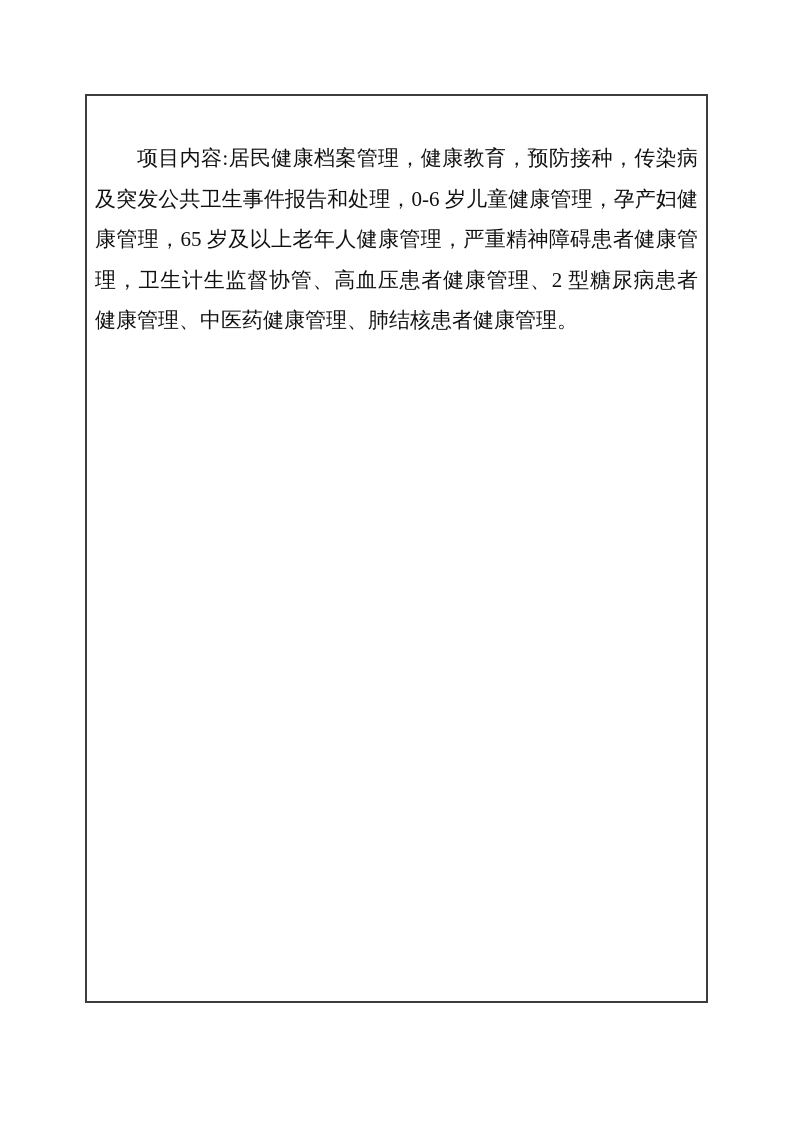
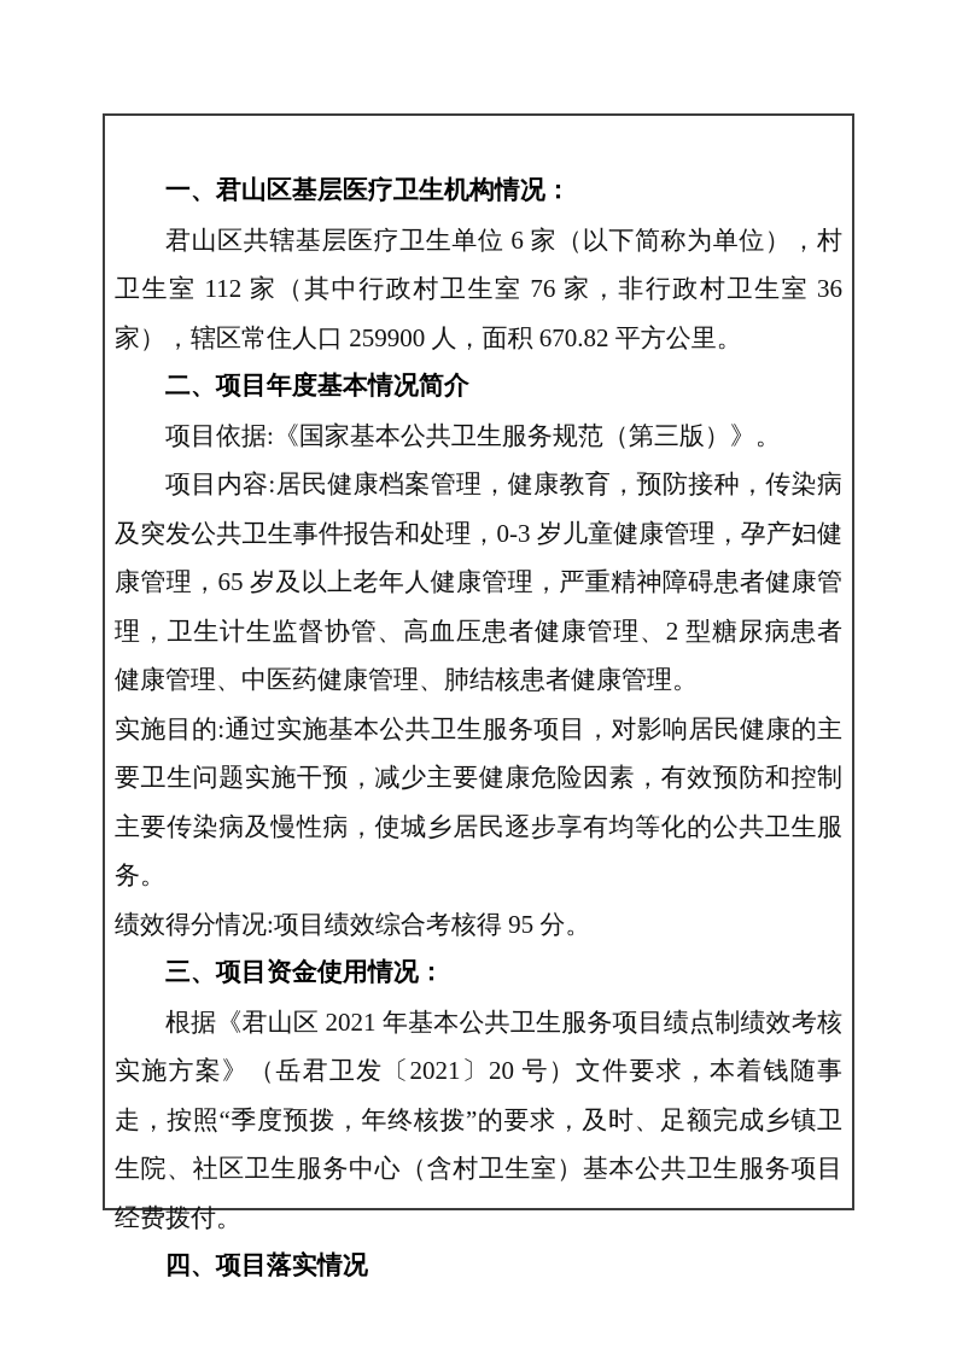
+ 一、君山区基层医疗卫生机构情况：
+ 君山区共辖基层医疗卫生单位 6 家（以下简称为单位），村卫生室 112 家（其中行政村卫生室 76 家，非行政村卫生室 36 家），辖区常住人口 259900 人，面积 670.82 平方公里。
+ 二、项目年度基本情况简介
+ 项目依据:《国家基本公共卫生服务规范（第三版）》。
- 项目内容:居民健康档案管理，健康教育，预防接种，传染病及突发公共卫生事件报告和处理，0-6 岁儿童健康管理，孕产妇健康管理，65 岁及以上老年人健康管理，严重精神障碍患者健康管理，卫生计生监督协管、高血压患者健康管理、2 型糖尿病患者健康管理、中医药健康管理、肺结核患者健康管理。
+ 项目内容:居民健康档案管理，健康教育，预防接种，传染病及突发公共卫生事件报告和处理，0-3 岁儿童健康管理，孕产妇健康管理，65 岁及以上老年人健康管理，严重精神障碍患者健康管理，卫生计生监督协管、高血压患者健康管理、2 型糖尿病患者健康管理、中医药健康管理、肺结核患者健康管理。
+ 实施目的:通过实施基本公共卫生服务项目，对影响居民健康的主要卫生问题实施干预，减少主要健康危险因素，有效预防和控制主要传染病及慢性病，使城乡居民逐步享有均等化的公共卫生服务。
+ 绩效得分情况:项目绩效综合考核得 95 分。
+ 三、项目资金使用情况：
+ 根据《君山区 2021 年基本公共卫生服务项目绩点制绩效考核实施方案》（岳君卫发〔2021〕20 号）文件要求，本着钱随事走，按照“季度预拨，年终核拨”的要求，及时、足额完成乡镇卫生院、社区卫生服务中心（含村卫生室）基本公共卫生服务项目经费拨付。
+ 四、项目落实情况
